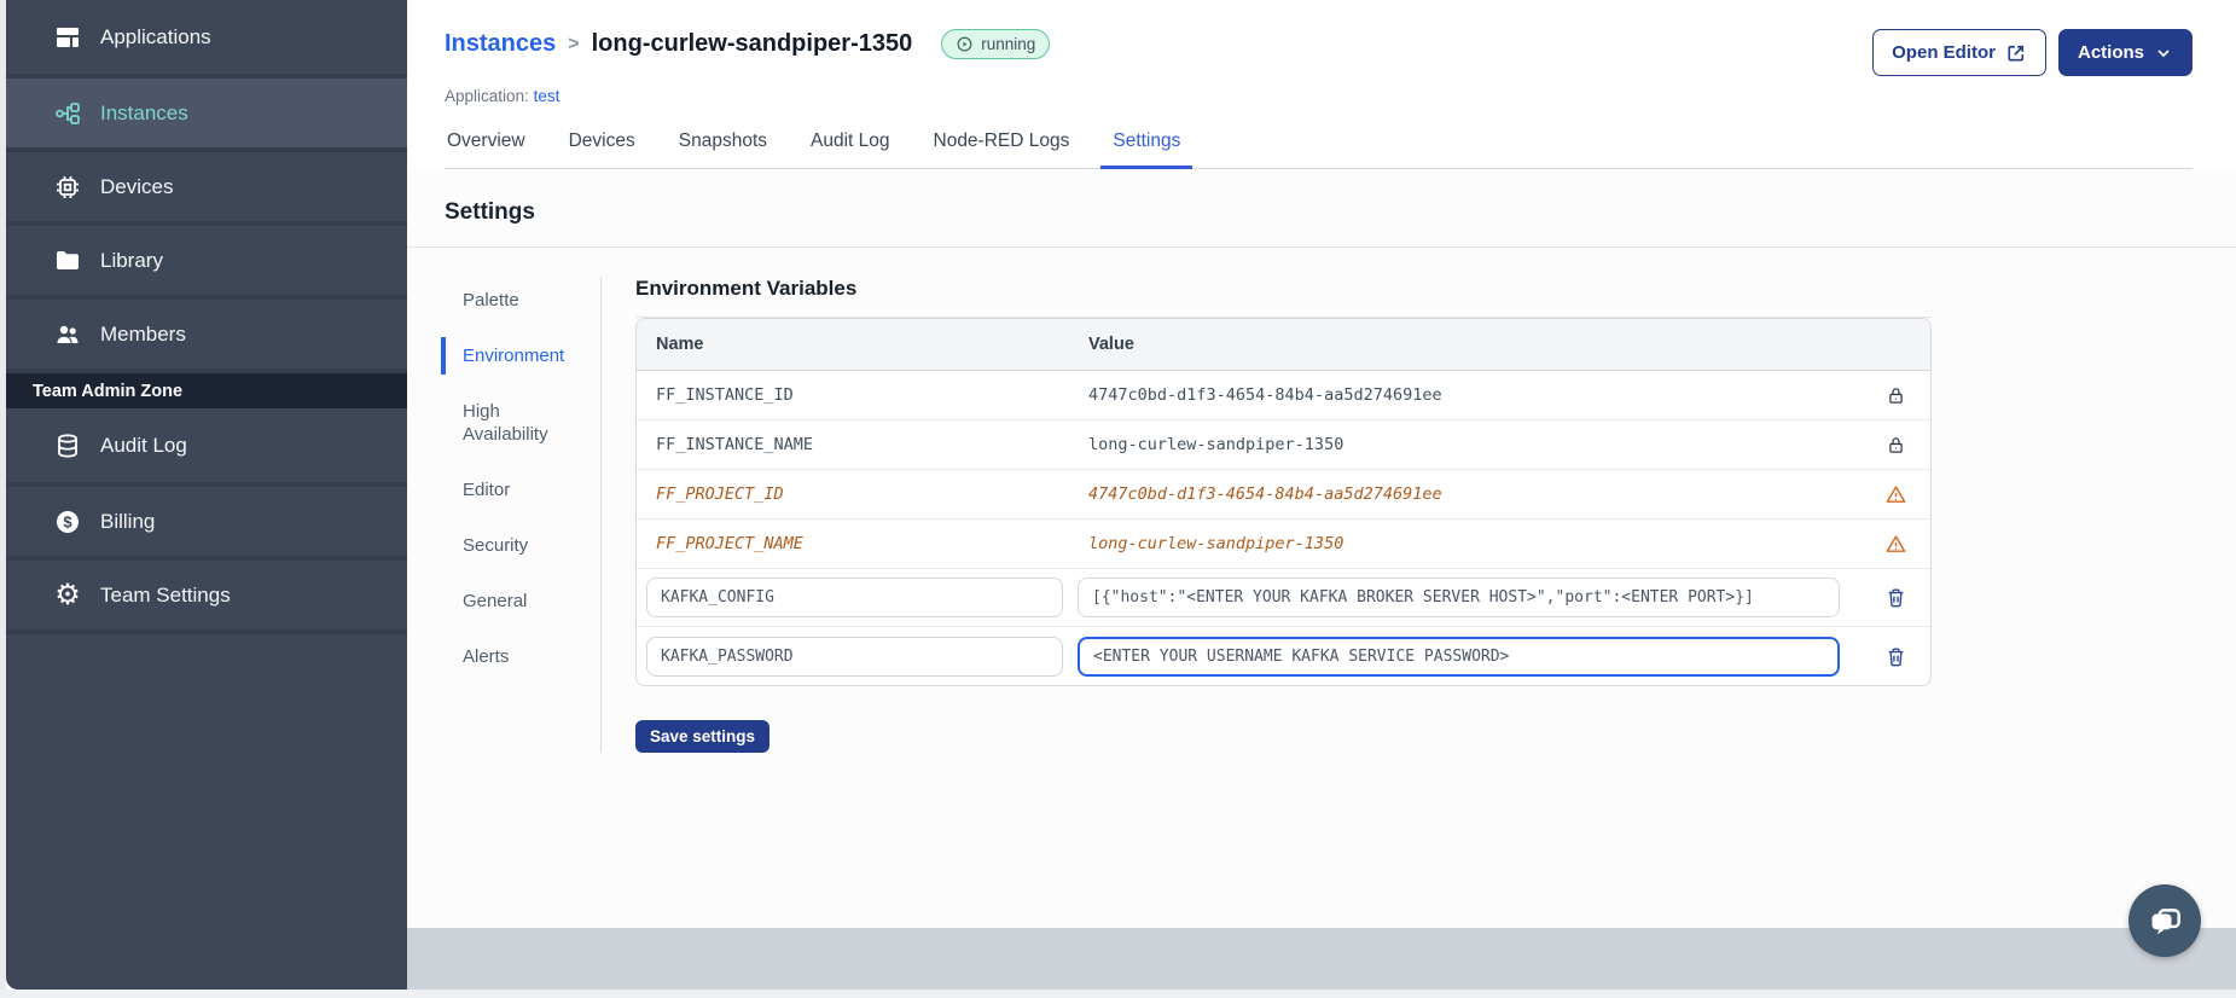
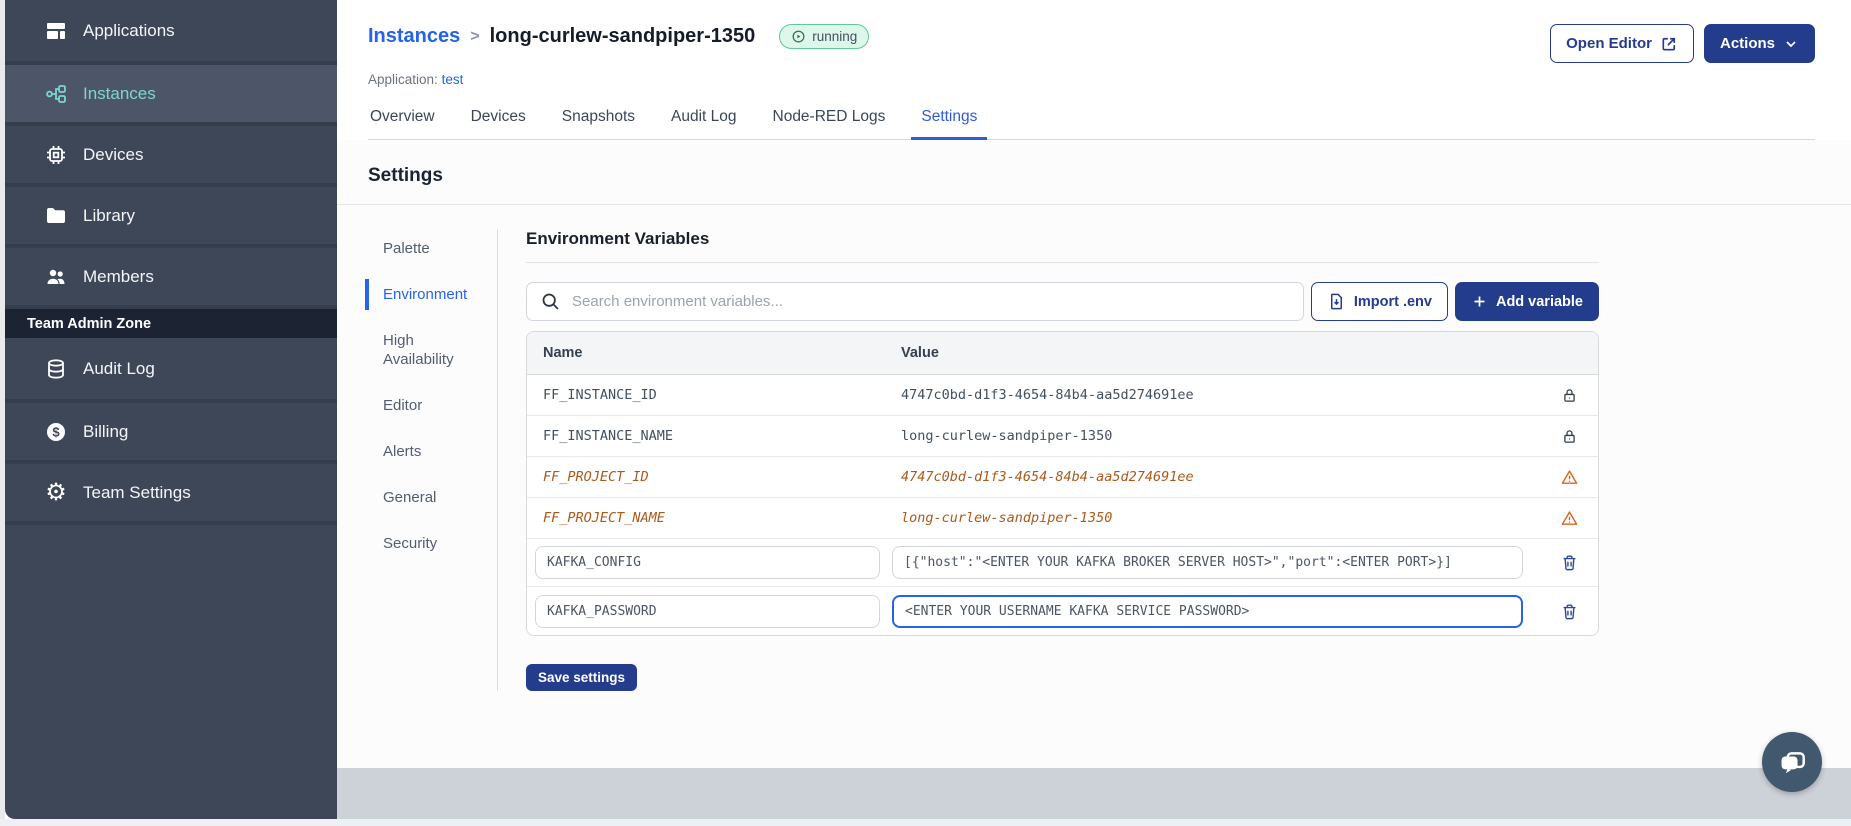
  Applications
  Instances
  Devices
  Library
  Members
  Team Admin Zone
  Audit Log
  $
  Billing
  ⚙
  Team Settings
  Instances
  >
  long-curlew-sandpiper-1350
  running
  Open Editor
  Actions
  Application: test
  Overview
  Devices
  Snapshots
  Audit Log
  Node-RED Logs
  Settings
  Settings
  Palette
  Environment
  High Availability
  Editor
- Security
+ Alerts
  General
- Alerts
+ Security
  Environment Variables
+ Search environment variables...
+ Import .env
+ Add variable
  Name
  Value
  FF_INSTANCE_ID
  4747c0bd-d1f3-4654-84b4-aa5d274691ee
  FF_INSTANCE_NAME
  long-curlew-sandpiper-1350
  FF_PROJECT_ID
  4747c0bd-d1f3-4654-84b4-aa5d274691ee
  FF_PROJECT_NAME
  long-curlew-sandpiper-1350
  KAFKA_CONFIG
  [{"host":"<ENTER YOUR KAFKA BROKER SERVER HOST>","port":<ENTER PORT>}]
  KAFKA_PASSWORD
  <ENTER YOUR USERNAME KAFKA SERVICE PASSWORD>
  Save settings
